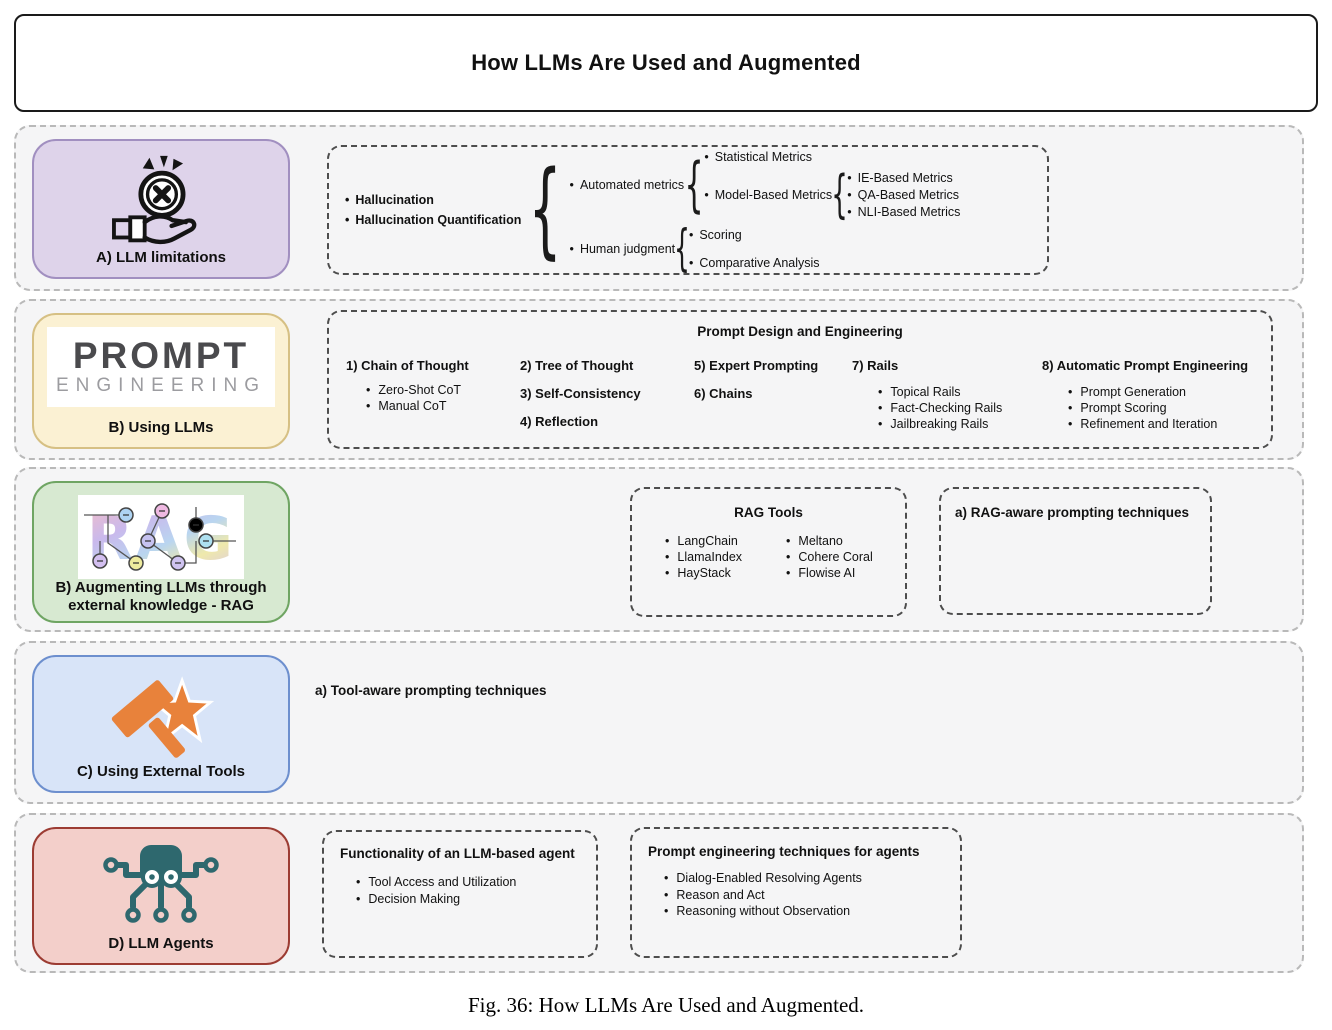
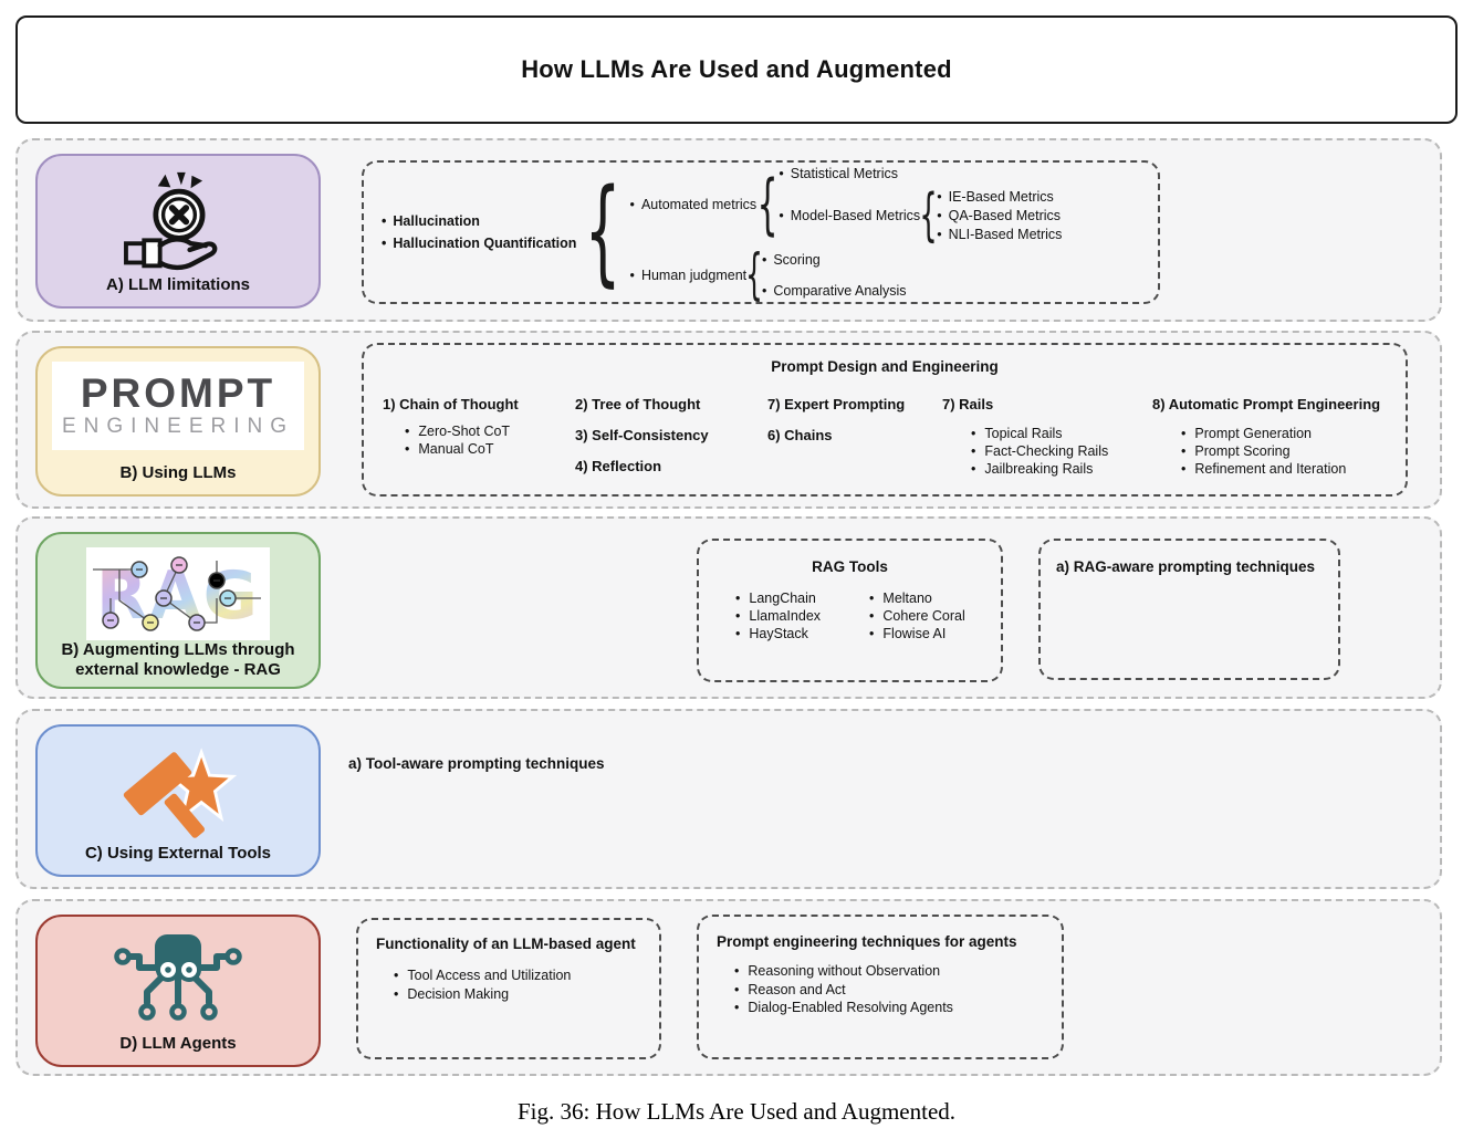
  How LLMs Are Used and Augmented
  A) LLM limitations
  Hallucination
  Hallucination Quantification
  Automated metrics
  Statistical Metrics
  Model-Based Metrics
  IE-Based Metrics
  QA-Based Metrics
  NLI-Based Metrics
  Human judgment
  Scoring
  Comparative Analysis
  PROMPT
  ENGINEERING
  B) Using LLMs
  Prompt Design and Engineering
  1) Chain of Thought
  Zero-Shot CoT
  Manual CoT
  2) Tree of Thought
  3) Self-Consistency
  4) Reflection
- 5) Expert Prompting
+ 7) Expert Prompting
  6) Chains
  7) Rails
  Topical Rails
  Fact-Checking Rails
  Jailbreaking Rails
  8) Automatic Prompt Engineering
  Prompt Generation
  Prompt Scoring
  Refinement and Iteration
  B) Augmenting LLMs through external knowledge - RAG
  RAG Tools
  LangChain
  LlamaIndex
  HayStack
  Meltano
  Cohere Coral
  Flowise AI
  a) RAG-aware prompting techniques
  C) Using External Tools
  a) Tool-aware prompting techniques
  D) LLM Agents
  Functionality of an LLM-based agent
  Tool Access and Utilization
  Decision Making
  Prompt engineering techniques for agents
- Dialog-Enabled Resolving Agents
+ Reasoning without Observation
  Reason and Act
- Reasoning without Observation
+ Dialog-Enabled Resolving Agents
  Fig. 36: How LLMs Are Used and Augmented.
